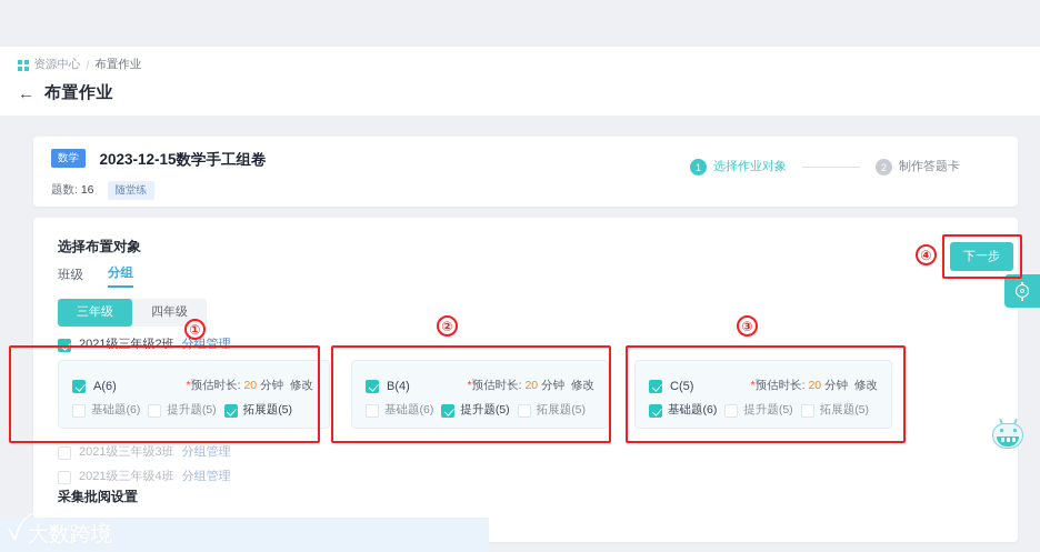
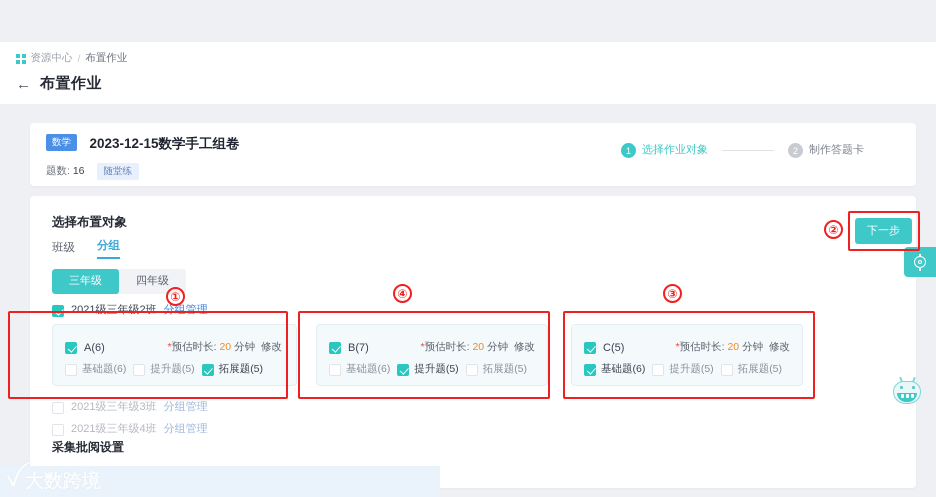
  资源中心
  /
  布置作业
  ←
  布置作业
  数学 2023-12-15数学手工组卷
  题数: 16
  随堂练
  1
  选择作业对象
  2
  制作答题卡
  选择布置对象
  班级
  分组
  三年级
  四年级
  2021级三年级2班
  分组管理
  A(6)
  *预估时长: 20 分钟 修改
  基础题(6)
  提升题(5)
  拓展题(5)
- B(4)
+ B(7)
  *预估时长: 20 分钟 修改
  基础题(6)
  提升题(5)
  拓展题(5)
  C(5)
  *预估时长: 20 分钟 修改
  基础题(6)
  提升题(5)
  拓展题(5)
  2021级三年级3班
  分组管理
  2021级三年级4班
  分组管理
  采集批阅设置
  下一步
  大数跨境
  ①
- ②
+ ④
  ③
- ④
+ ②
